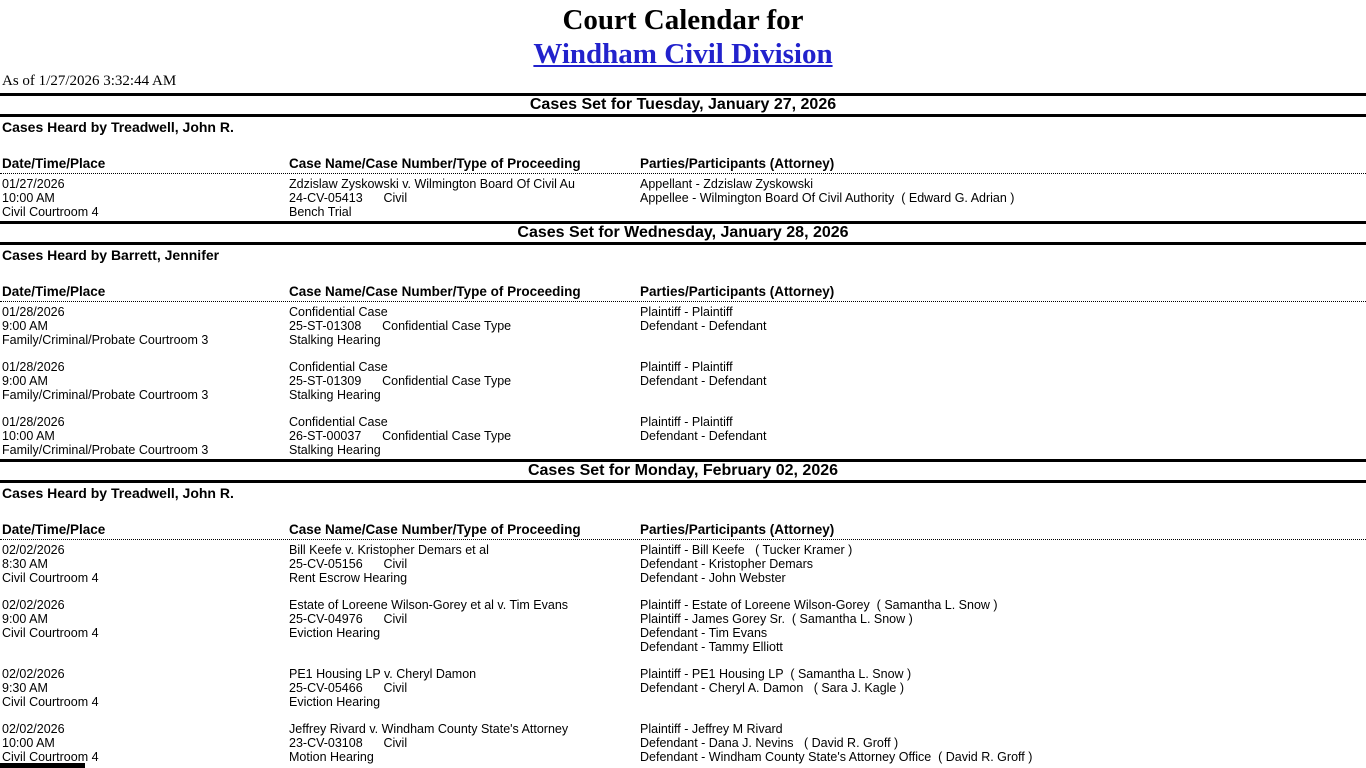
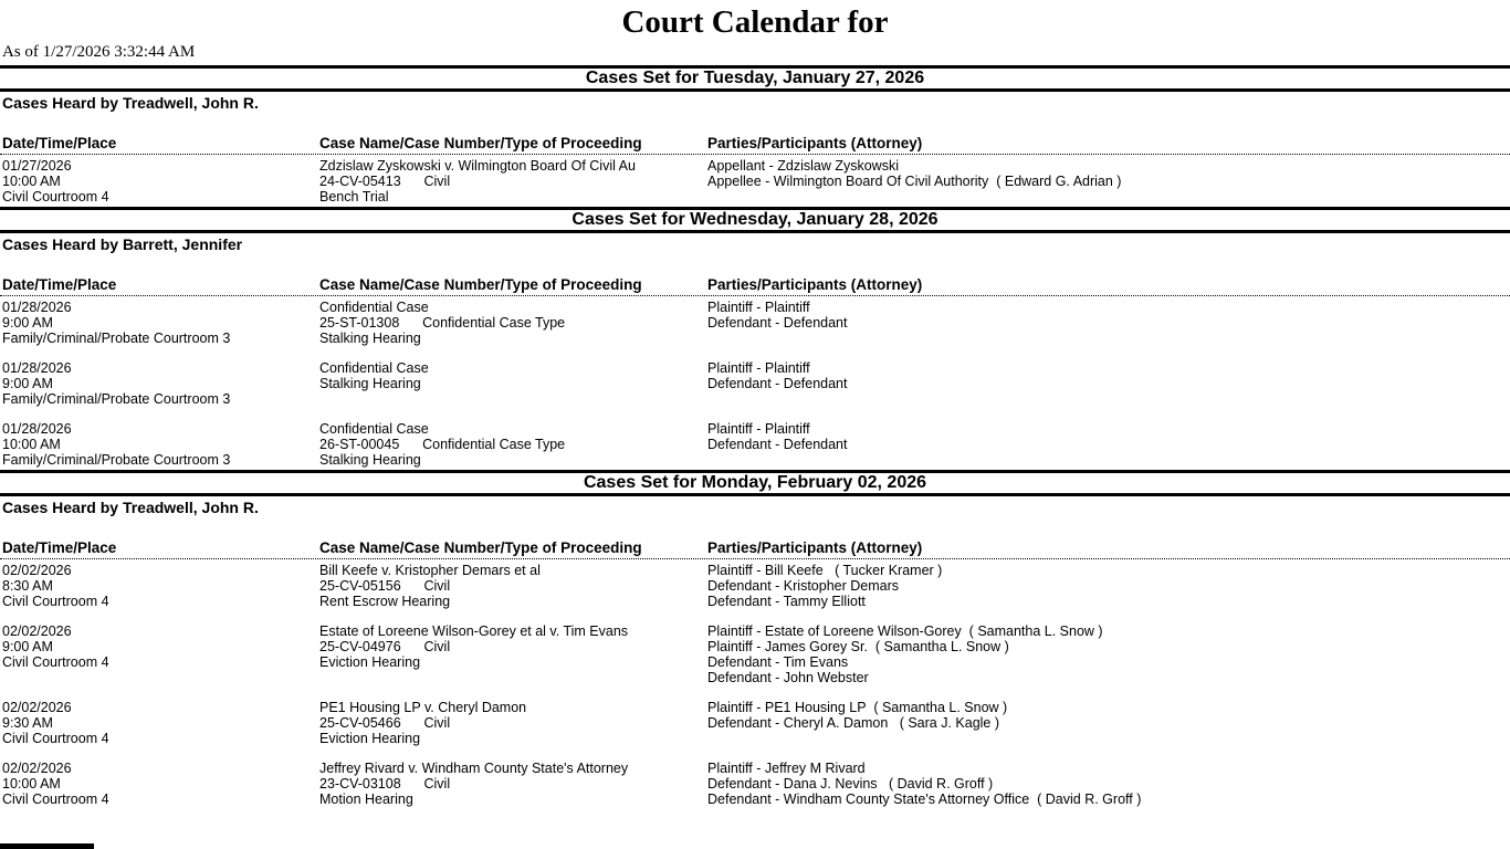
  Court Calendar for
- Windham Civil Division
  As of 1/27/2026 3:32:44 AM
  Cases Set for Tuesday, January 27, 2026
  Cases Heard by Treadwell, John R.
  Date/Time/Place
  Case Name/Case Number/Type of Proceeding
  Parties/Participants (Attorney)
  01/27/2026
  10:00 AM
  Civil Courtroom 4
  Zdzislaw Zyskowski v. Wilmington Board Of Civil Au
  24-CV-05413 Civil
  Bench Trial
  Appellant - Zdzislaw Zyskowski
  Appellee - Wilmington Board Of Civil Authority ( Edward G. Adrian )
  Cases Set for Wednesday, January 28, 2026
  Cases Heard by Barrett, Jennifer
  Date/Time/Place
  Case Name/Case Number/Type of Proceeding
  Parties/Participants (Attorney)
  01/28/2026
  9:00 AM
  Family/Criminal/Probate Courtroom 3
  Confidential Case
  25-ST-01308 Confidential Case Type
  Stalking Hearing
  Plaintiff - Plaintiff
  Defendant - Defendant
  01/28/2026
  9:00 AM
  Family/Criminal/Probate Courtroom 3
  Confidential Case
- 25-ST-01309 Confidential Case Type
  Stalking Hearing
  Plaintiff - Plaintiff
  Defendant - Defendant
  01/28/2026
  10:00 AM
  Family/Criminal/Probate Courtroom 3
  Confidential Case
- 26-ST-00037 Confidential Case Type
+ 26-ST-00045 Confidential Case Type
  Stalking Hearing
  Plaintiff - Plaintiff
  Defendant - Defendant
  Cases Set for Monday, February 02, 2026
  Cases Heard by Treadwell, John R.
  Date/Time/Place
  Case Name/Case Number/Type of Proceeding
  Parties/Participants (Attorney)
  02/02/2026
  8:30 AM
  Civil Courtroom 4
  Bill Keefe v. Kristopher Demars et al
  25-CV-05156 Civil
  Rent Escrow Hearing
  Plaintiff - Bill Keefe ( Tucker Kramer )
  Defendant - Kristopher Demars
- Defendant - John Webster
+ Defendant - Tammy Elliott
  02/02/2026
  9:00 AM
  Civil Courtroom 4
  Estate of Loreene Wilson-Gorey et al v. Tim Evans
  25-CV-04976 Civil
  Eviction Hearing
  Plaintiff - Estate of Loreene Wilson-Gorey ( Samantha L. Snow )
  Plaintiff - James Gorey Sr. ( Samantha L. Snow )
  Defendant - Tim Evans
- Defendant - Tammy Elliott
+ Defendant - John Webster
  02/02/2026
  9:30 AM
  Civil Courtroom 4
  PE1 Housing LP v. Cheryl Damon
  25-CV-05466 Civil
  Eviction Hearing
  Plaintiff - PE1 Housing LP ( Samantha L. Snow )
  Defendant - Cheryl A. Damon ( Sara J. Kagle )
  02/02/2026
  10:00 AM
  Civil Courtroom 4
  Jeffrey Rivard v. Windham County State's Attorney
  23-CV-03108 Civil
  Motion Hearing
  Plaintiff - Jeffrey M Rivard
  Defendant - Dana J. Nevins ( David R. Groff )
  Defendant - Windham County State's Attorney Office ( David R. Groff )
